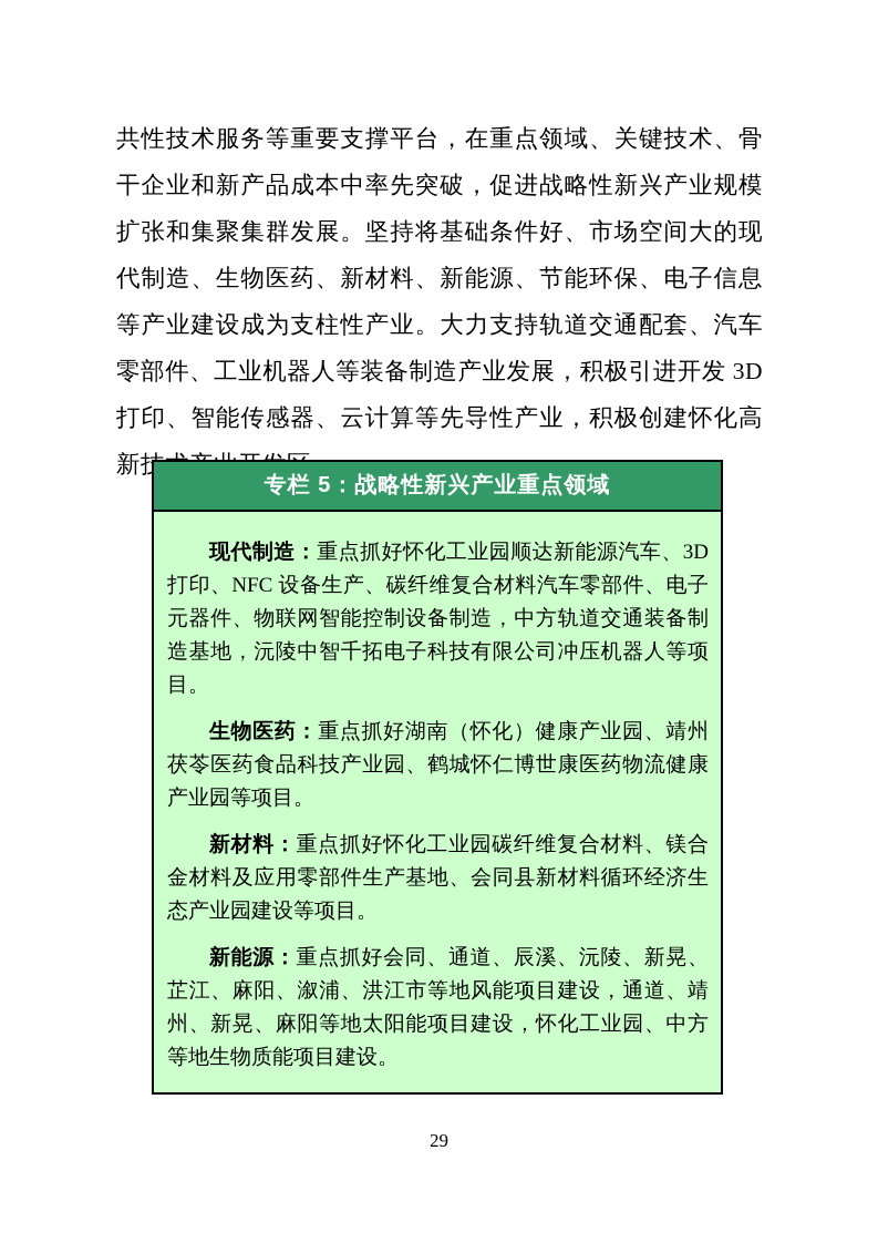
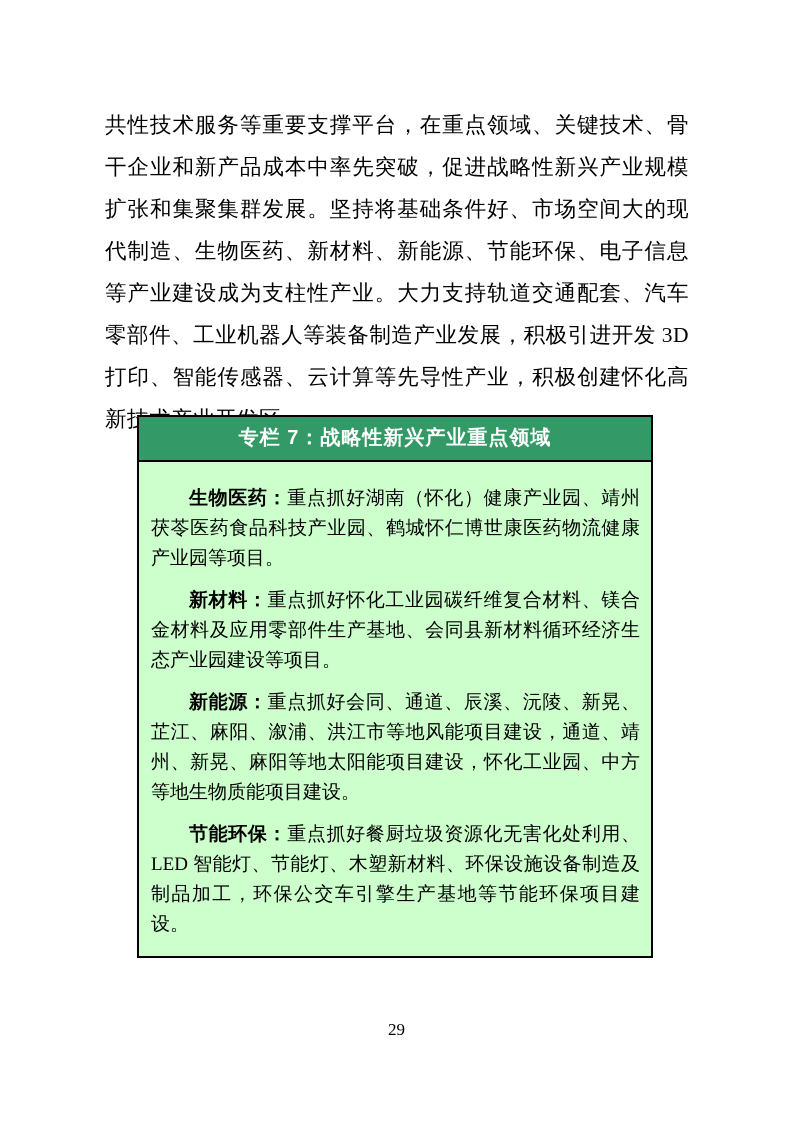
  共性技术服务等重要支撑平台，在重点领域、关键技术、骨干企业和新产品成本中率先突破，促进战略性新兴产业规模扩张和集聚集群发展。坚持将基础条件好、市场空间大的现代制造、生物医药、新材料、新能源、节能环保、电子信息等产业建设成为支柱性产业。大力支持轨道交通配套、汽车零部件、工业机器人等装备制造产业发展，积极引进开发 3D 打印、智能传感器、云计算等先导性产业，积极创建怀化高新技
- 专栏 5：战略性新兴产业重点领域
+ 专栏 7：战略性新兴产业重点领域
- 现代制造：重点抓好怀化工业园顺达新能源汽车、3D 打印、NFC 设备生产、碳纤维复合材料汽车零部件、电子元器件、物联网智能控制设备制造，中方轨道交通装备制造基地，沅陵中智千拓电子科技有限公司冲压机器人等项目。
  生物医药：重点抓好湖南（怀化）健康产业园、靖州茯苓医药食品科技产业园、鹤城怀仁博世康医药物流健康产业园等项目。
  新材料：重点抓好怀化工业园碳纤维复合材料、镁合金材料及应用零部件生产基地、会同县新材料循环经济生态产业园建设等项目。
  新能源：重点抓好会同、通道、辰溪、沅陵、新晃、芷江、麻阳、溆浦、洪江市等地风能项目建设，通道、靖州、新晃、麻阳等地太阳能项目建设，怀化工业园、中方等地生物质能项目建设。
+ 节能环保：重点抓好餐厨垃圾资源化无害化处利用、LED 智能灯、节能灯、木塑新材料、环保设施设备制造及制品加工，环保公交车引擎生产基地等节能环保项目建设。
  29
